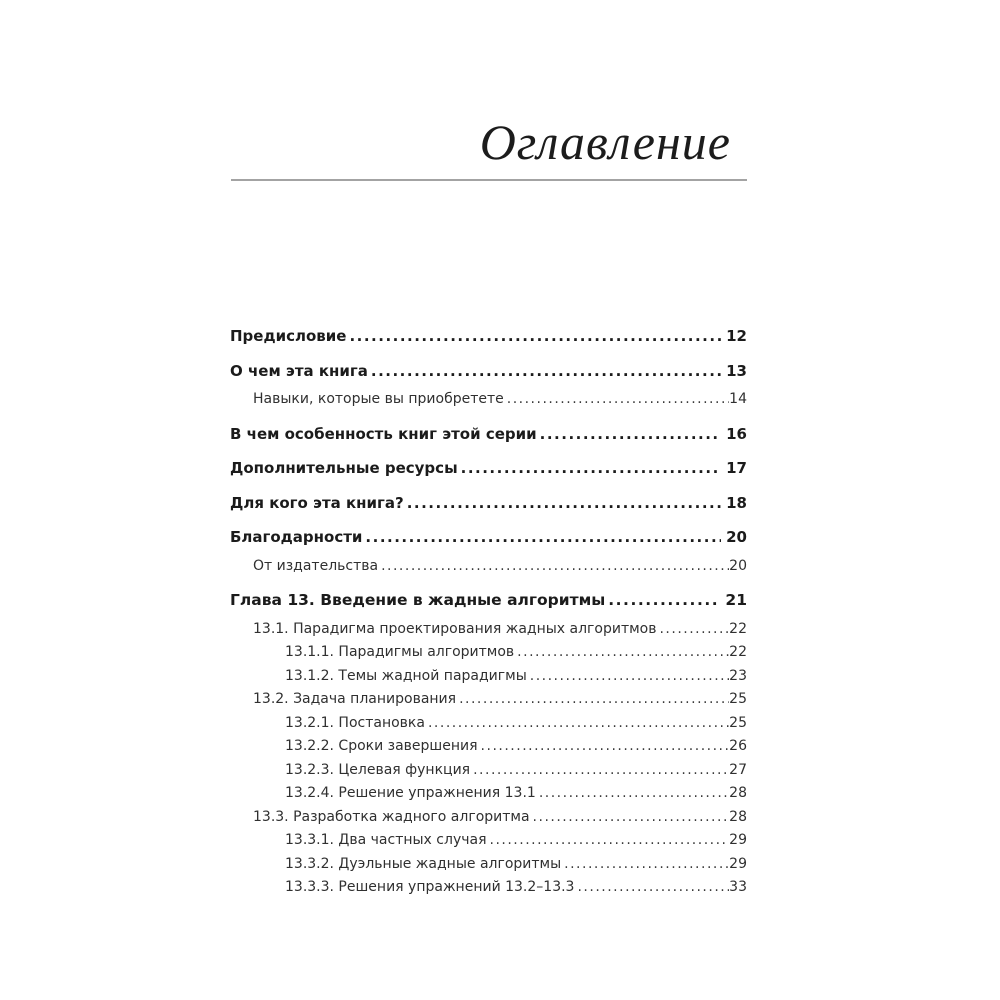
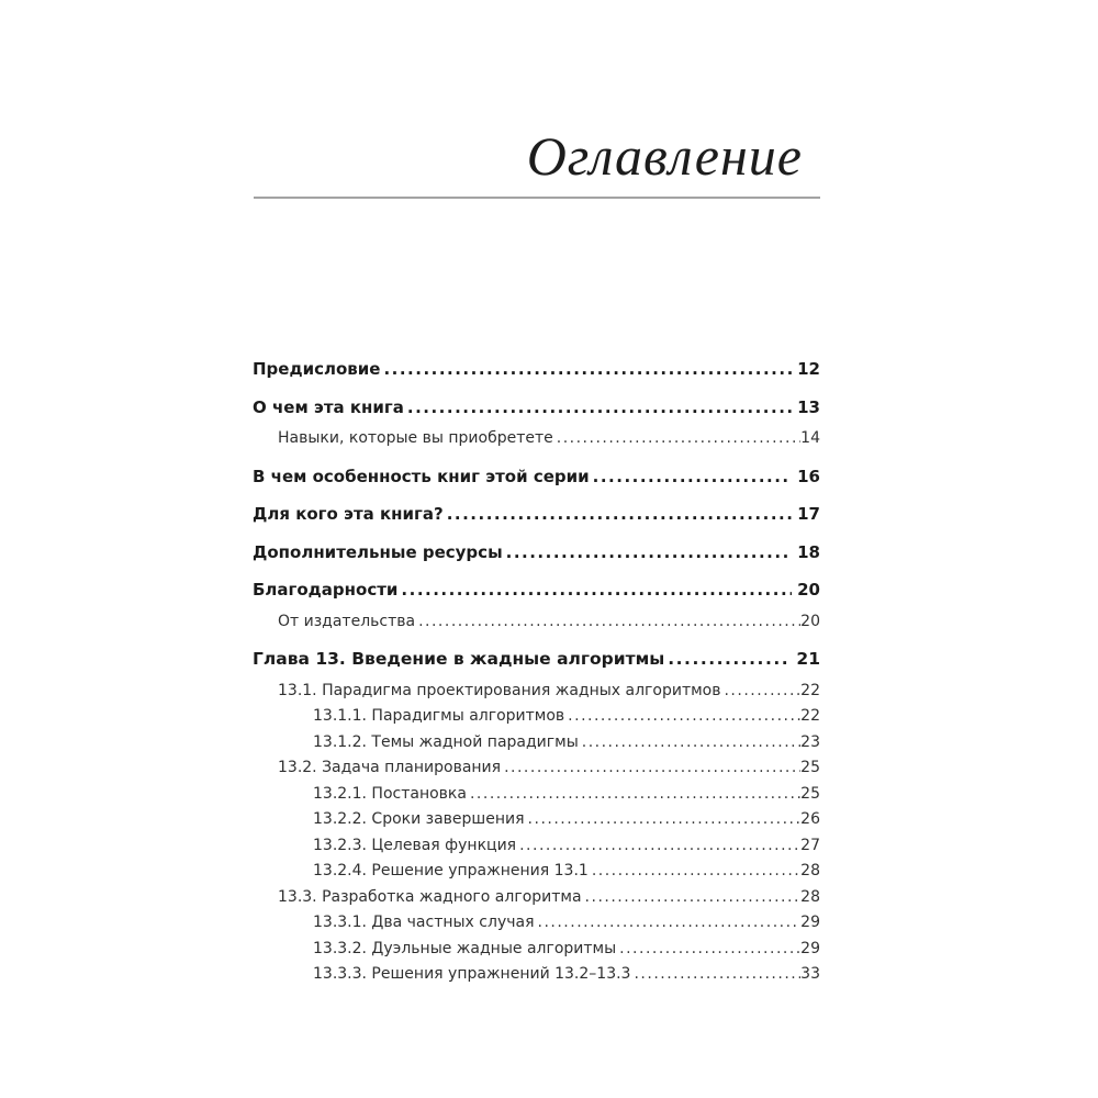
  Оглавление
  Предисловие
  12
  О чем эта книга
  13
  Навыки, которые вы приобретете
  14
  В чем особенность книг этой серии
  16
- Дополнительные ресурсы
+ Для кого эта книга?
  17
- Для кого эта книга?
+ Дополнительные ресурсы
  18
  Благодарности
  20
  От издательства
  20
  Глава 13. Введение в жадные алгоритмы
  21
  13.1. Парадигма проектирования жадных алгоритмов
  22
  13.1.1. Парадигмы алгоритмов
  22
  13.1.2. Темы жадной парадигмы
  23
  13.2. Задача планирования
  25
  13.2.1. Постановка
  25
  13.2.2. Сроки завершения
  26
  13.2.3. Целевая функция
  27
  13.2.4. Решение упражнения 13.1
  28
  13.3. Разработка жадного алгоритма
  28
  13.3.1. Два частных случая
  29
  13.3.2. Дуэльные жадные алгоритмы
  29
  13.3.3. Решения упражнений 13.2–13.3
  33
